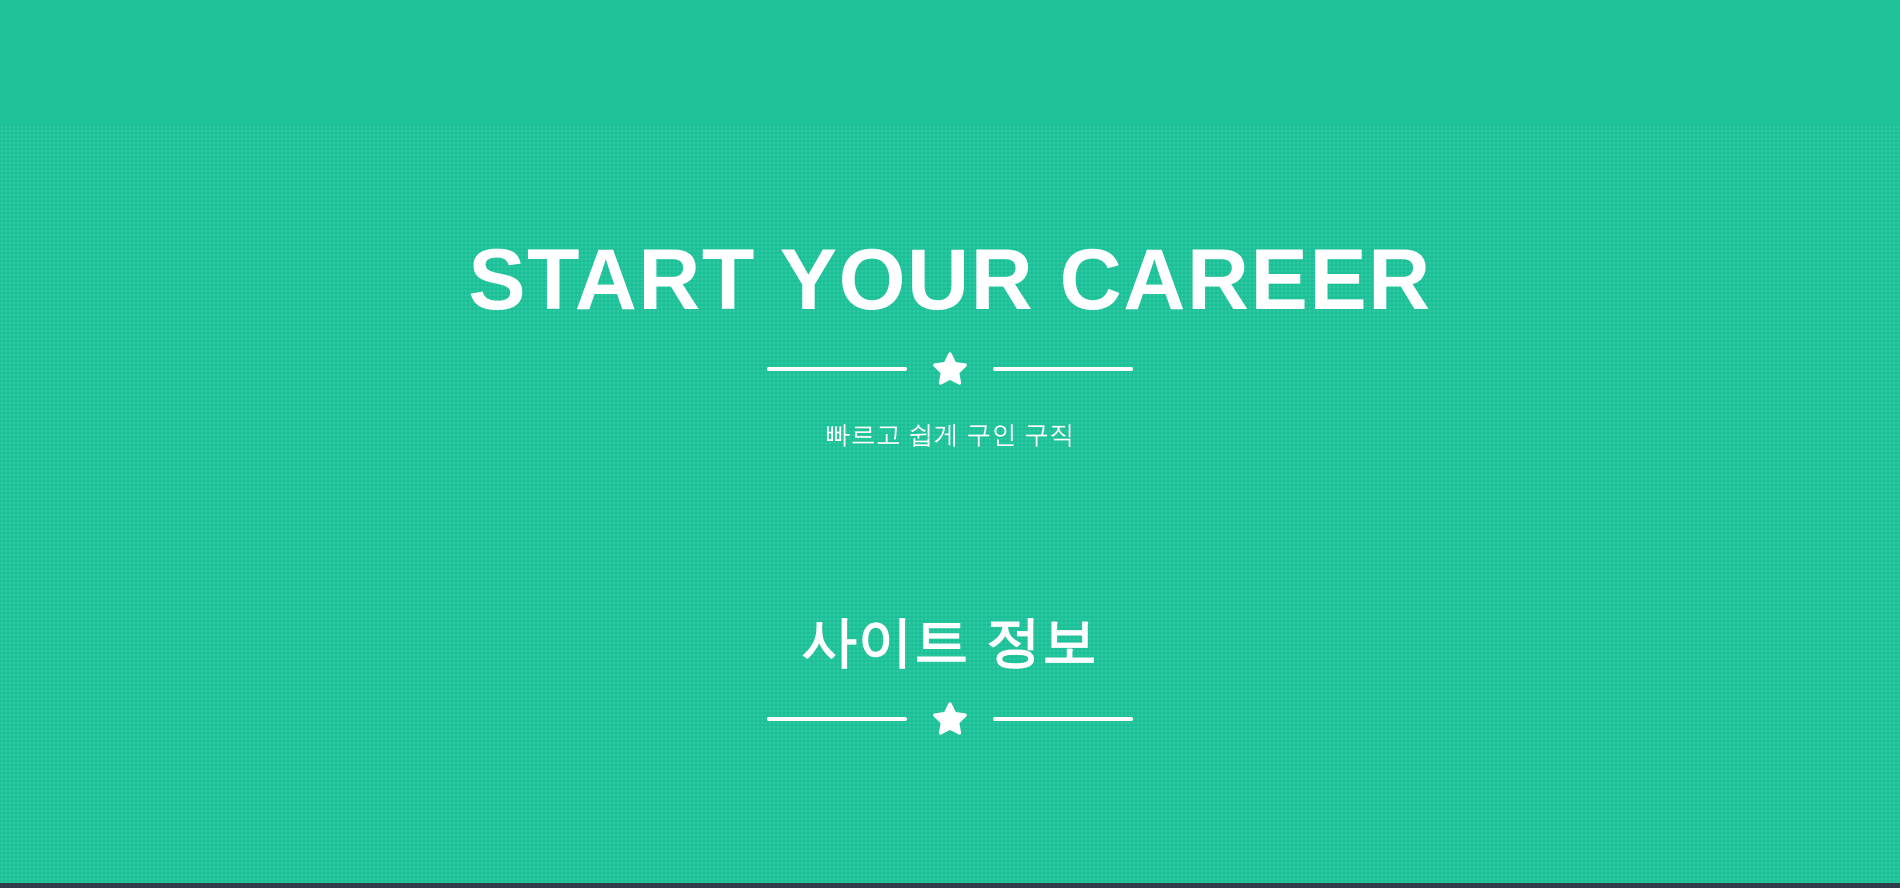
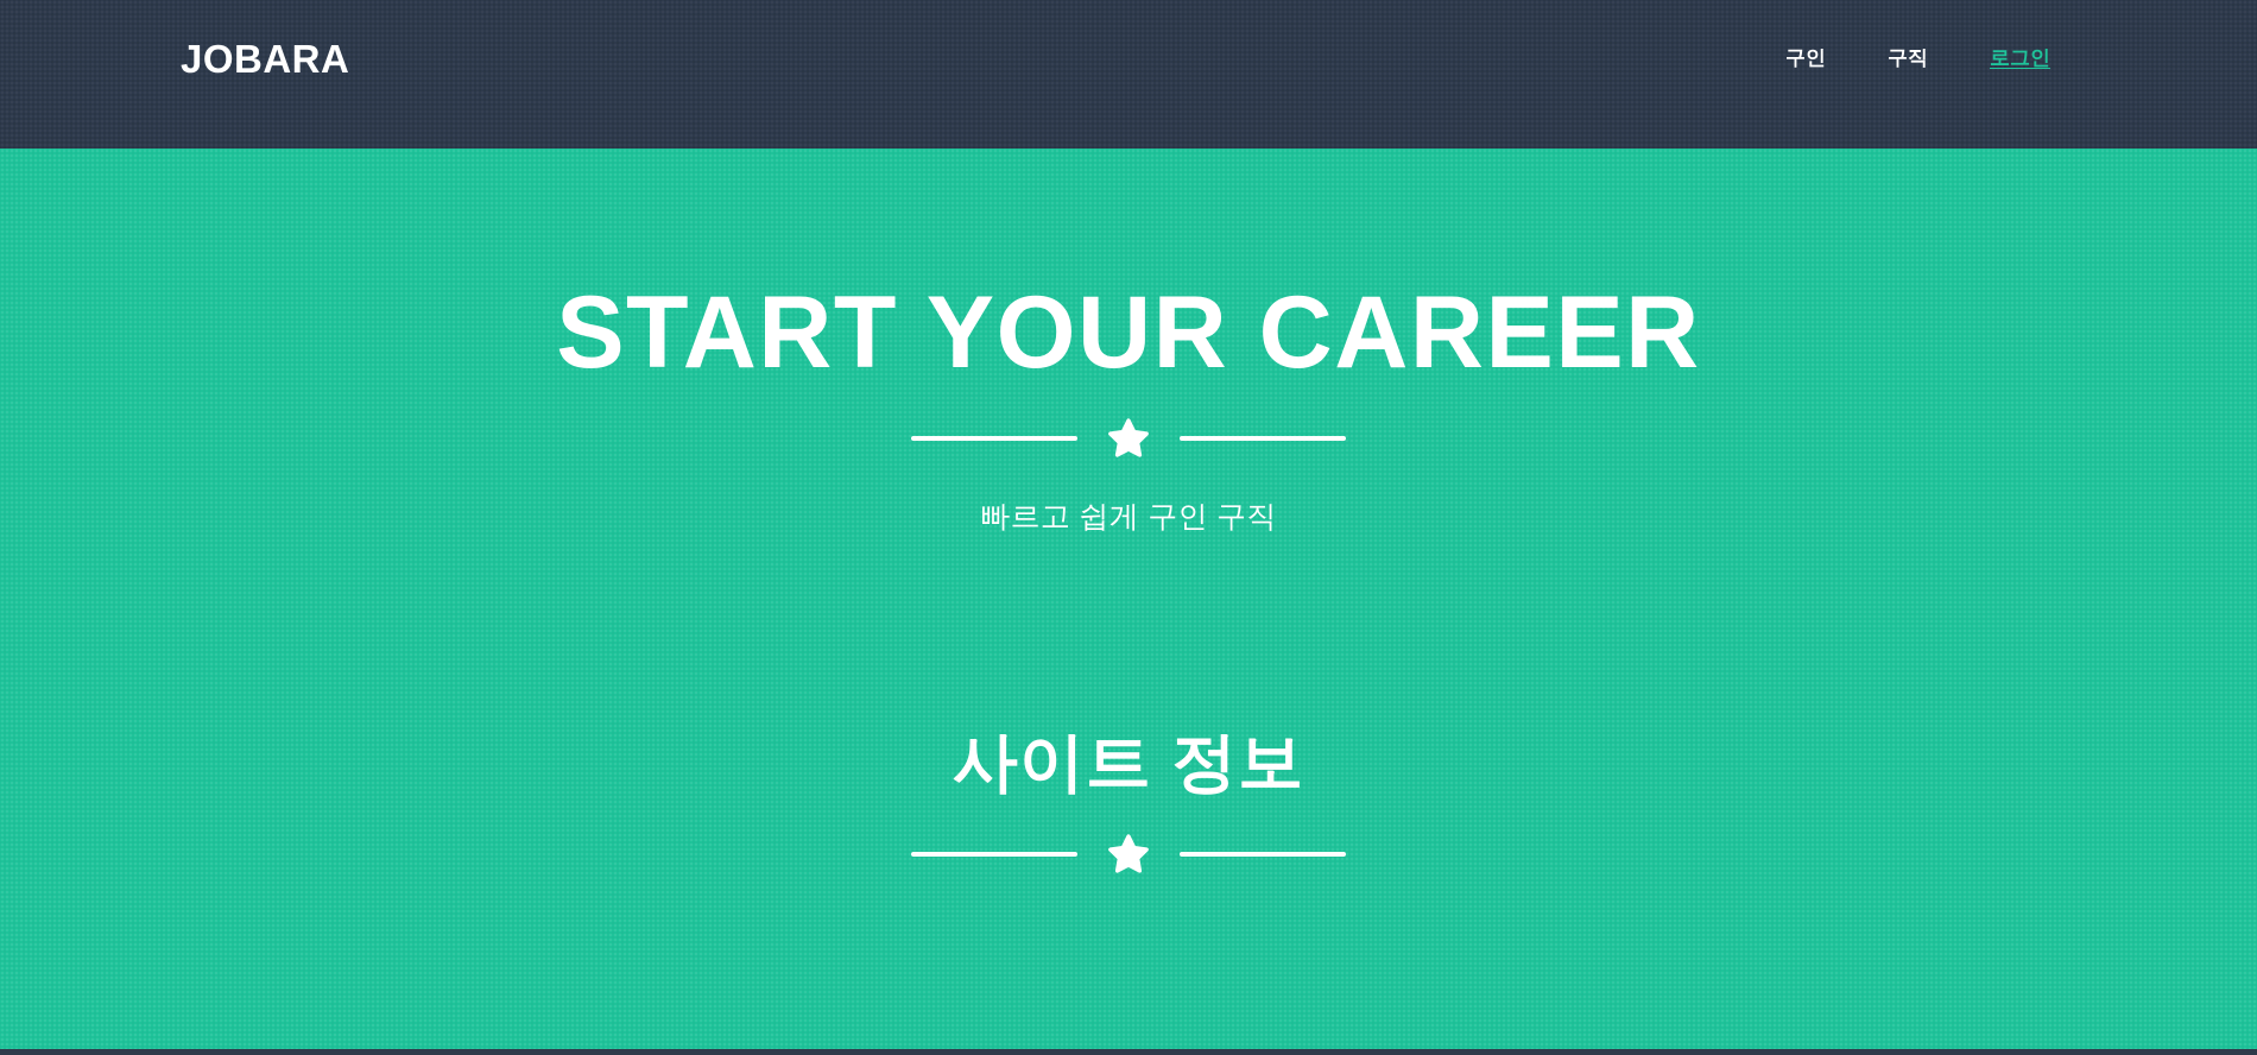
+ JOBARA
+ 구인
+ 구직
+ 로그인
  START YOUR CAREER
  빠르고 쉽게 구인 구직
  사이트 정보
